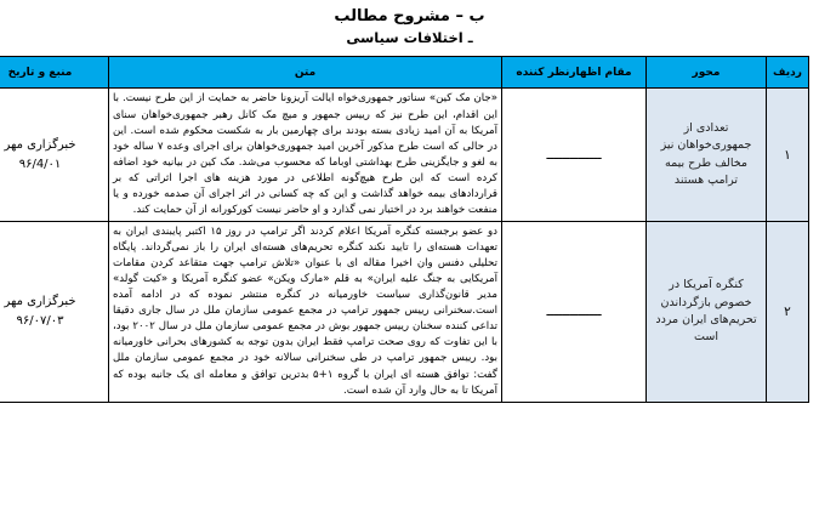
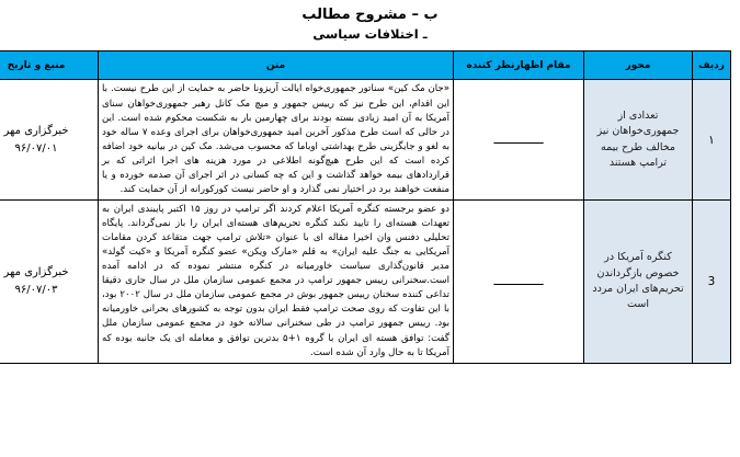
  ب – مشروح مطالب
  ـ اختلافات سیاسی
  ردیف	محور	مقام اظهارنظر کننده	متن	منبع و تاریخ
- ۱	تعدادی از جمهوری‌خواهان نیز مخالف طرح بیمه ترامپ هستند	ــــــــــــــ	«جان مک کین» سناتور جمهوری‌خواه ایالت آریزونا حاضر به حمایت از این طرح نیست. با این اقدام، این طرح نیز که رییس جمهور و میچ مک کانل رهبر جمهوری‌خواهان سنای آمریکا به آن امید زیادی بسته بودند برای چهارمین بار به شکست محکوم شده است. این در حالی که است طرح مذکور آخرین امید جمهوری‌خواهان برای اجرای وعده ۷ ساله خود به لغو و جایگزینی طرح بهداشتی اوباما که محسوب می‌شد. مک کین در بیانیه خود اضافه کرده است که این طرح هیچ‌گونه اطلاعی در مورد هزینه های اجرا اثراتی که بر قراردادهای بیمه خواهد گذاشت و این که چه کسانی در اثر اجرای آن صدمه خورده و یا منفعت خواهند برد در اختیار نمی گذارد و او حاضر نیست کورکورانه از آن حمایت کند.	خبرگزاری مهر ۹۶/4/۰۱
+ ۱	تعدادی از جمهوری‌خواهان نیز مخالف طرح بیمه ترامپ هستند	ــــــــــــــ	«جان مک کین» سناتور جمهوری‌خواه ایالت آریزونا حاضر به حمایت از این طرح نیست. با این اقدام، این طرح نیز که رییس جمهور و میچ مک کانل رهبر جمهوری‌خواهان سنای آمریکا به آن امید زیادی بسته بودند برای چهارمین بار به شکست محکوم شده است. این در حالی که است طرح مذکور آخرین امید جمهوری‌خواهان برای اجرای وعده ۷ ساله خود به لغو و جایگزینی طرح بهداشتی اوباما که محسوب می‌شد. مک کین در بیانیه خود اضافه کرده است که این طرح هیچ‌گونه اطلاعی در مورد هزینه های اجرا اثراتی که بر قراردادهای بیمه خواهد گذاشت و این که چه کسانی در اثر اجرای آن صدمه خورده و یا منفعت خواهند برد در اختیار نمی گذارد و او حاضر نیست کورکورانه از آن حمایت کند.	خبرگزاری مهر ۹۶/۰۷/۰۱
- ۲	کنگره آمریکا در خصوص بازگرداندن تحریم‌های ایران مردد است	ــــــــــــــ	دو عضو برجسته کنگره آمریکا اعلام کردند اگر ترامپ در روز ۱۵ اکتبر پایبندی ایران به تعهدات هسته‌ای را تایید نکند کنگره تحریم‌های هسته‌ای ایران را باز نمی‌گرداند. پایگاه تحلیلی دفنس وان اخیرا مقاله ای با عنوان «تلاش ترامپ جهت متقاعد کردن مقامات آمریکایی به جنگ علیه ایران» به قلم «مارک ویکن» عضو کنگره آمریکا و «کیت گولد» مدیر قانون‌گذاری سیاست خاورمیانه در کنگره منتشر نموده که در ادامه آمده است.سخنرانی رییس جمهور ترامپ در مجمع عمومی سازمان ملل در سال جاری دقیقا تداعی کننده سخنان رییس جمهور بوش در مجمع عمومی سازمان ملل در سال ۲۰۰۲ بود، با این تفاوت که روی صحت ترامپ فقط ایران بدون توجه به کشورهای بحرانی خاورمیانه بود. رییس جمهور ترامپ در طی سخنرانی سالانه خود در مجمع عمومی سازمان ملل گفت: توافق هسته ای ایران با گروه ۱+۵ بدترین توافق و معامله ای یک جانبه بوده که آمریکا تا به حال وارد آن شده است.	خبرگزاری مهر ۹۶/۰۷/۰۳
+ 3	کنگره آمریکا در خصوص بازگرداندن تحریم‌های ایران مردد است	ــــــــــــــ	دو عضو برجسته کنگره آمریکا اعلام کردند اگر ترامپ در روز ۱۵ اکتبر پایبندی ایران به تعهدات هسته‌ای را تایید نکند کنگره تحریم‌های هسته‌ای ایران را باز نمی‌گرداند. پایگاه تحلیلی دفنس وان اخیرا مقاله ای با عنوان «تلاش ترامپ جهت متقاعد کردن مقامات آمریکایی به جنگ علیه ایران» به قلم «مارک ویکن» عضو کنگره آمریکا و «کیت گولد» مدیر قانون‌گذاری سیاست خاورمیانه در کنگره منتشر نموده که در ادامه آمده است.سخنرانی رییس جمهور ترامپ در مجمع عمومی سازمان ملل در سال جاری دقیقا تداعی کننده سخنان رییس جمهور بوش در مجمع عمومی سازمان ملل در سال ۲۰۰۲ بود، با این تفاوت که روی صحت ترامپ فقط ایران بدون توجه به کشورهای بحرانی خاورمیانه بود. رییس جمهور ترامپ در طی سخنرانی سالانه خود در مجمع عمومی سازمان ملل گفت: توافق هسته ای ایران با گروه ۱+۵ بدترین توافق و معامله ای یک جانبه بوده که آمریکا تا به حال وارد آن شده است.	خبرگزاری مهر ۹۶/۰۷/۰۳
